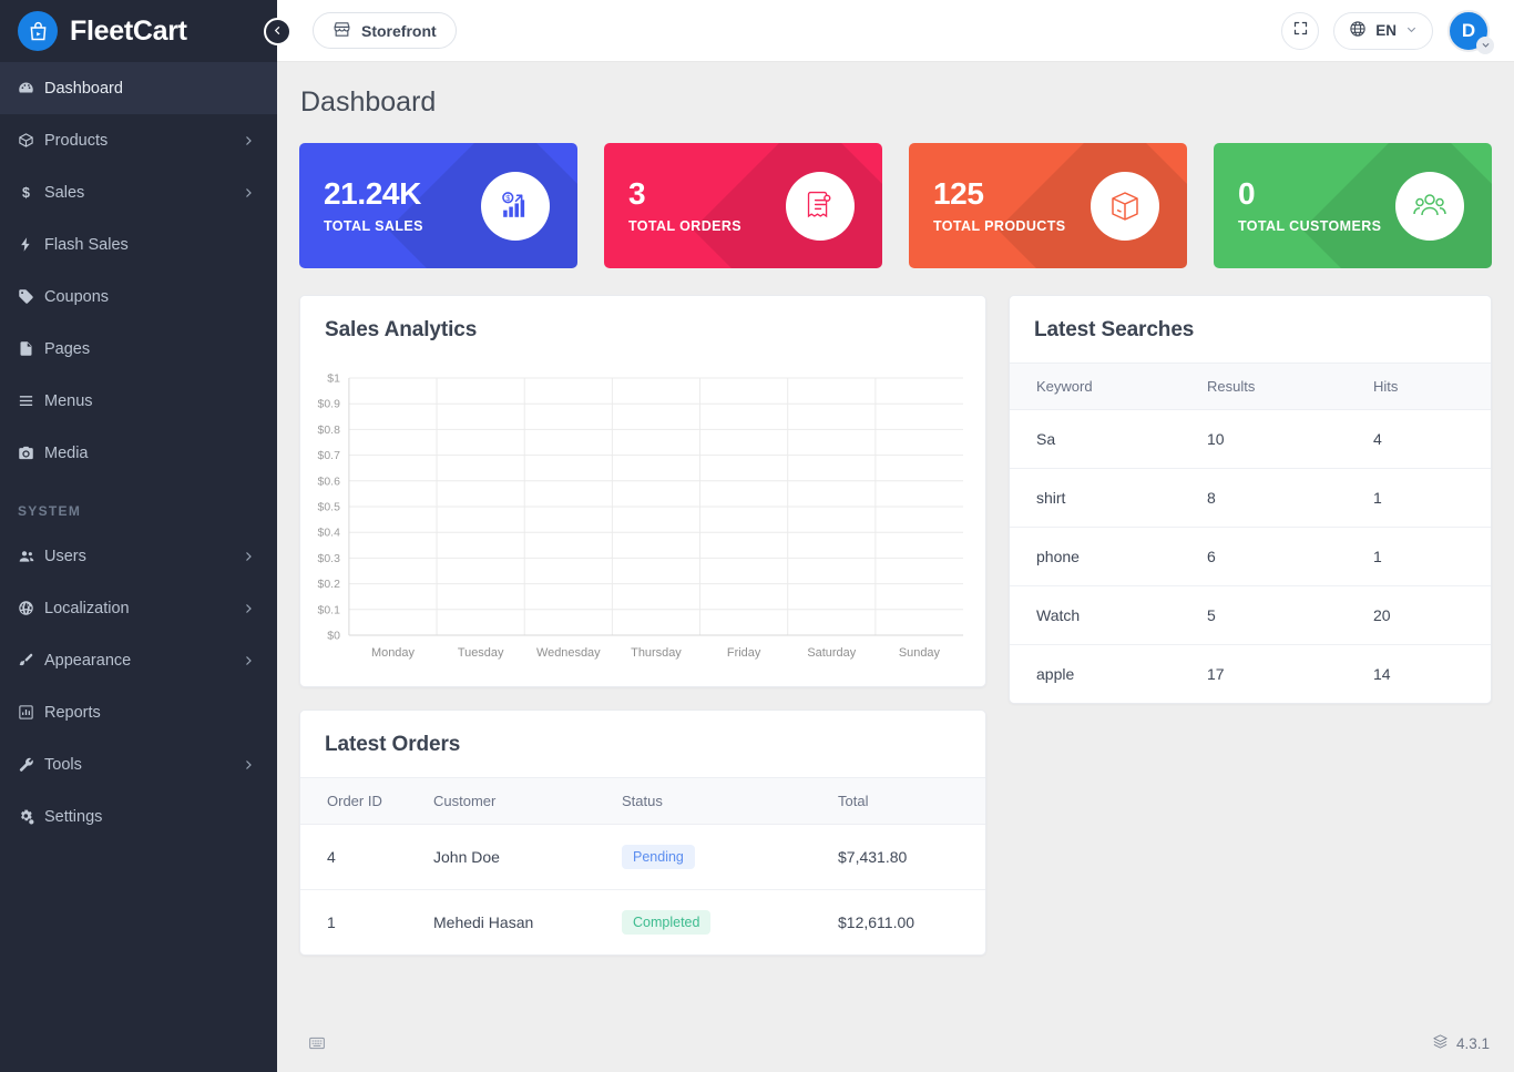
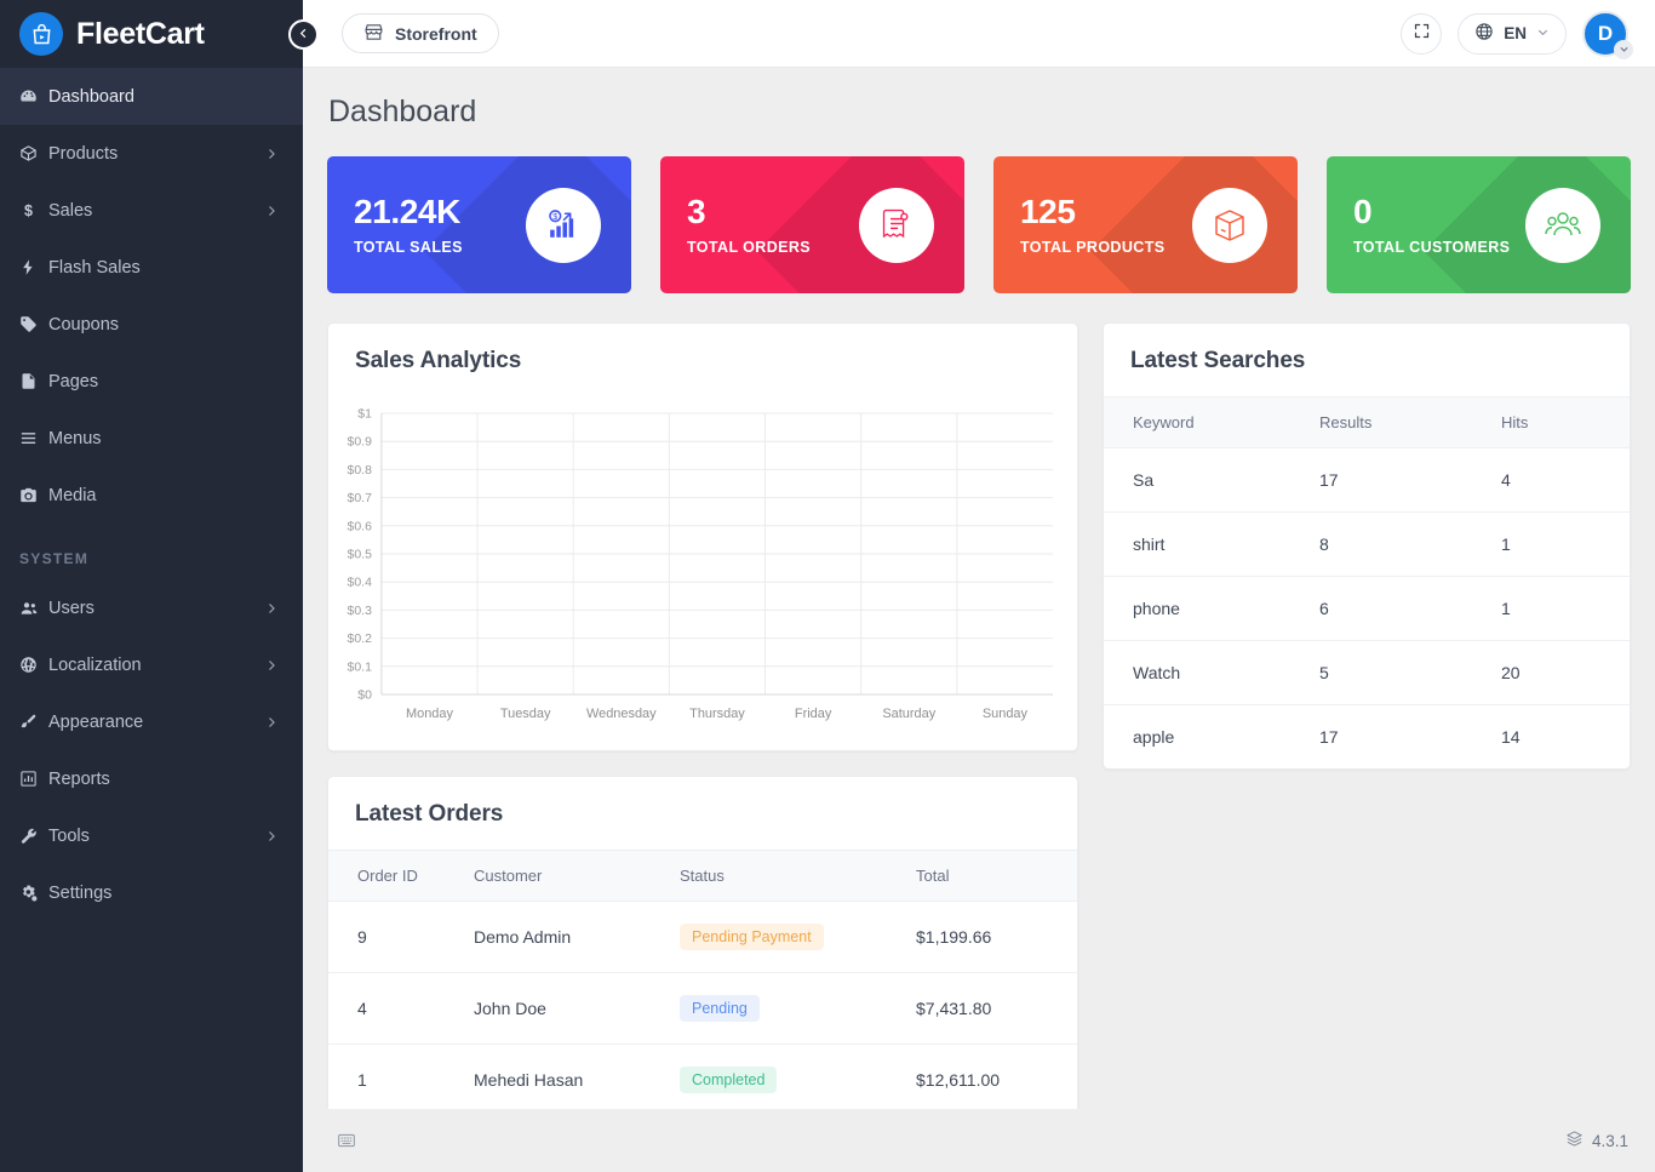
  FleetCart
  Dashboard
  Products
  $
  Sales
  Flash Sales
  Coupons
  Pages
  Menus
  Media
  SYSTEM
  Users
  Localization
  Appearance
  Reports
  Tools
  Settings
  Storefront
  EN
  D
  Dashboard
  21.24K
  TOTAL SALES
  $
  3
  TOTAL ORDERS
  125
  TOTAL PRODUCTS
  0
  TOTAL CUSTOMERS
  Sales Analytics
  $1
  $0.9
  $0.8
  $0.7
  $0.6
  $0.5
  $0.4
  $0.3
  $0.2
  $0.1
  $0
  Monday
  Tuesday
  Wednesday
  Thursday
  Friday
  Saturday
  Sunday
  Latest Orders
  Order ID	Customer	Status	Total
+ 9	Demo Admin	Pending Payment	$1,199.66
  4	John Doe	Pending	$7,431.80
  1	Mehedi Hasan	Completed	$12,611.00
  Latest Searches
  Keyword	Results	Hits
- Sa	10	4
+ Sa	17	4
  shirt	8	1
  phone	6	1
  Watch	5	20
  apple	17	14
  4.3.1
